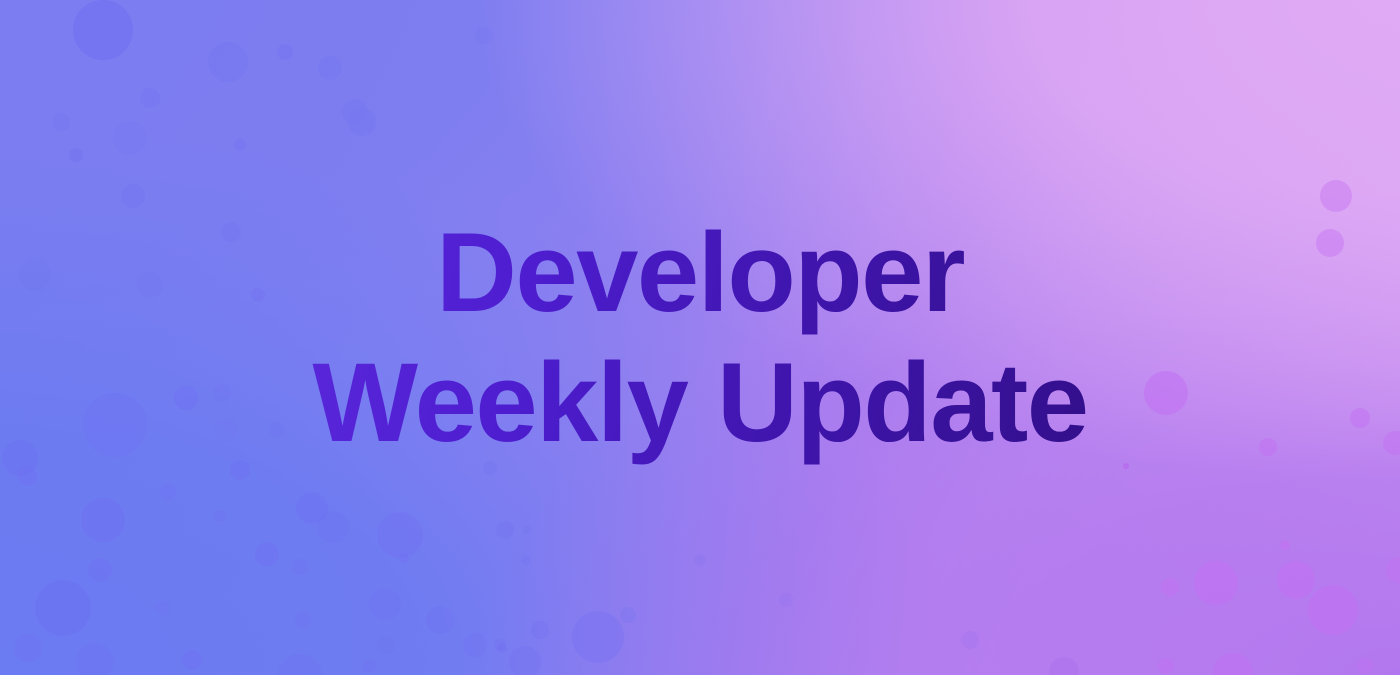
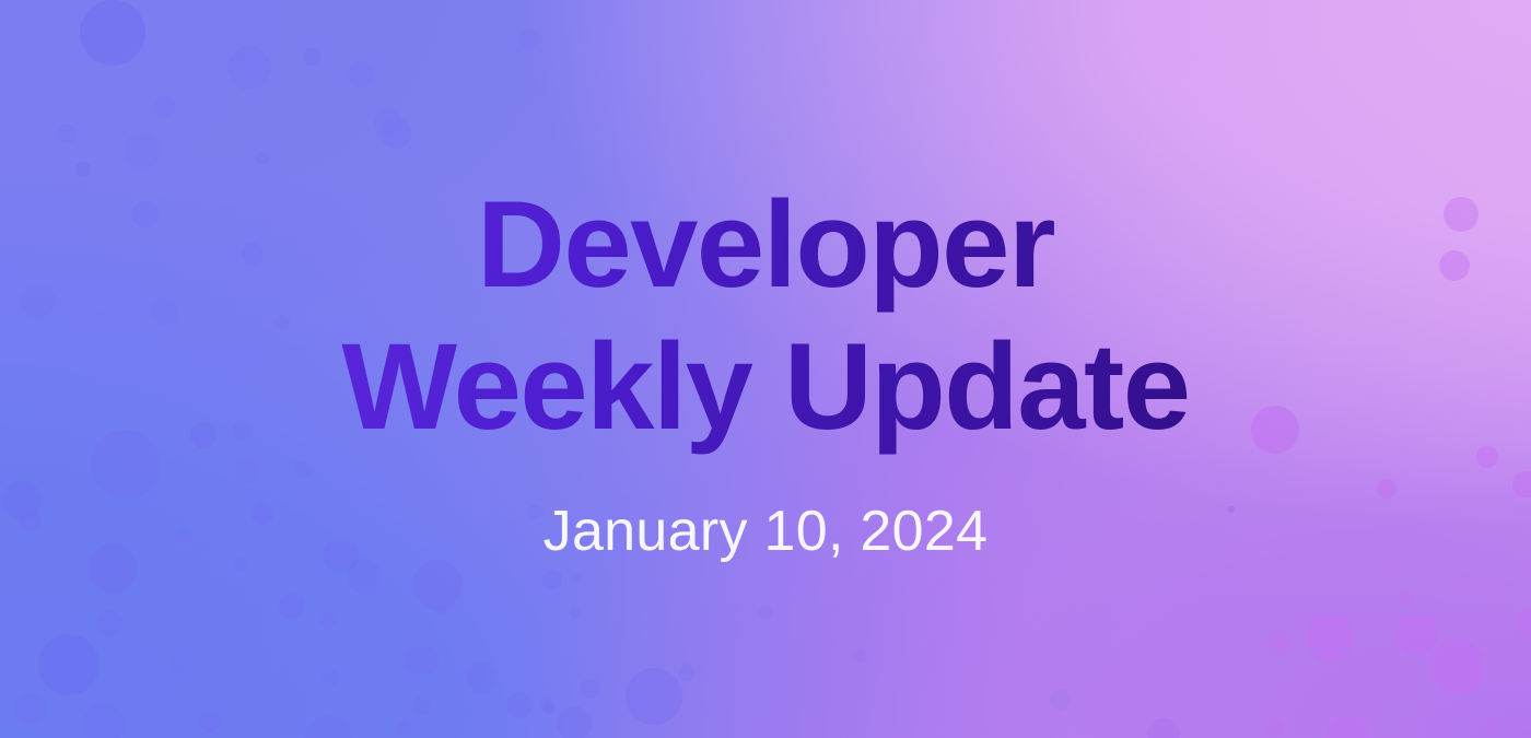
  Developer
  Weekly Update
+ January 10, 2024
